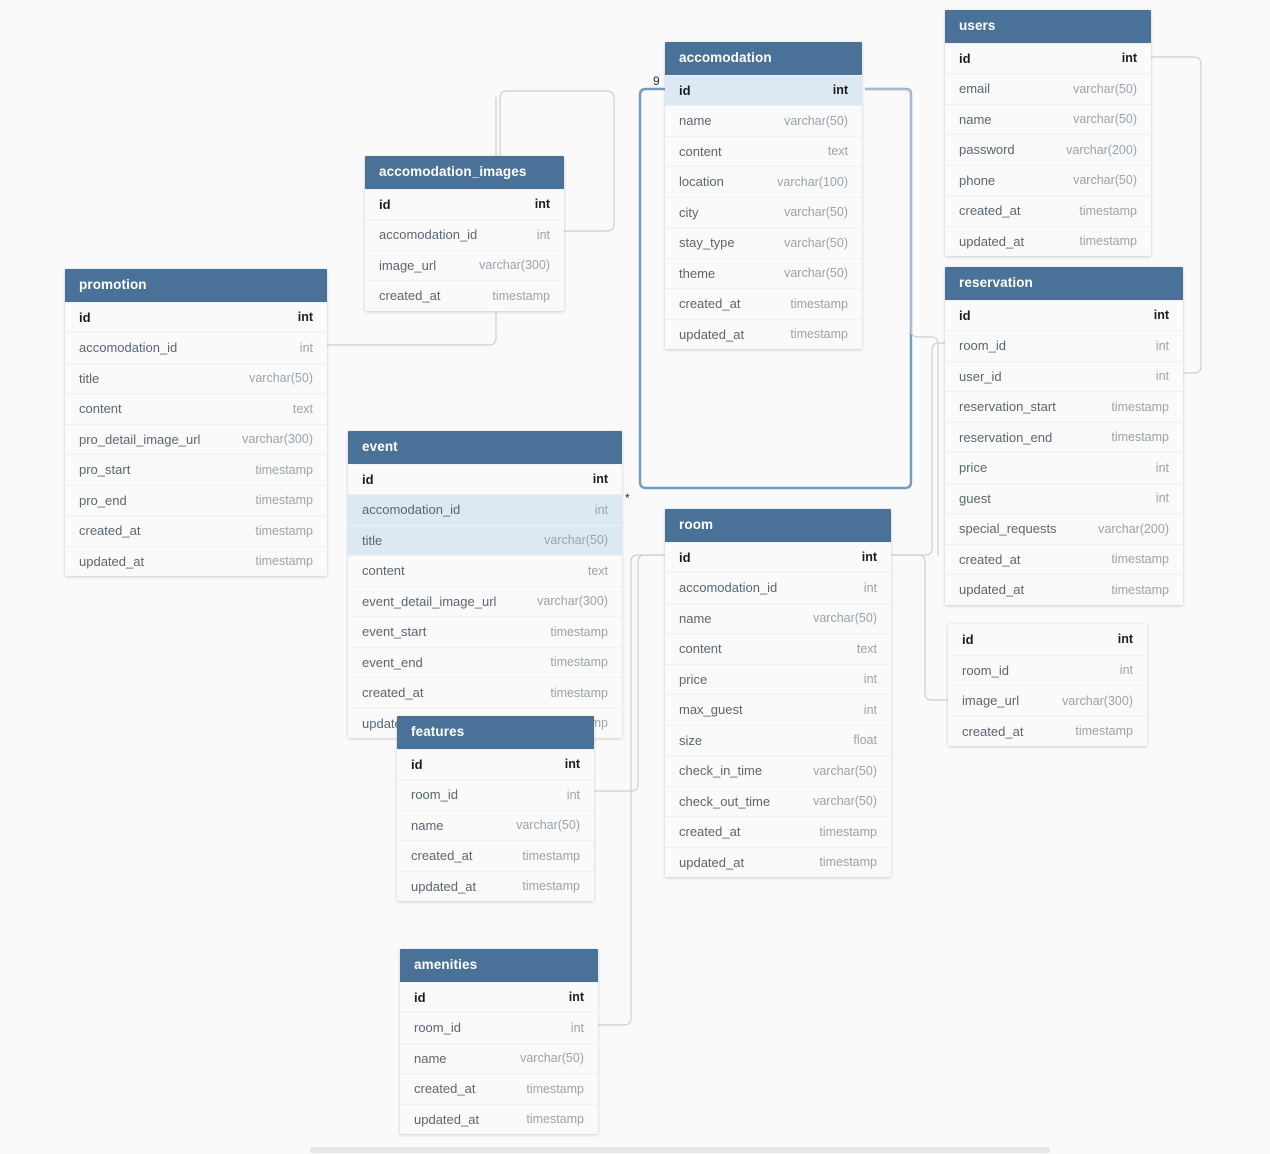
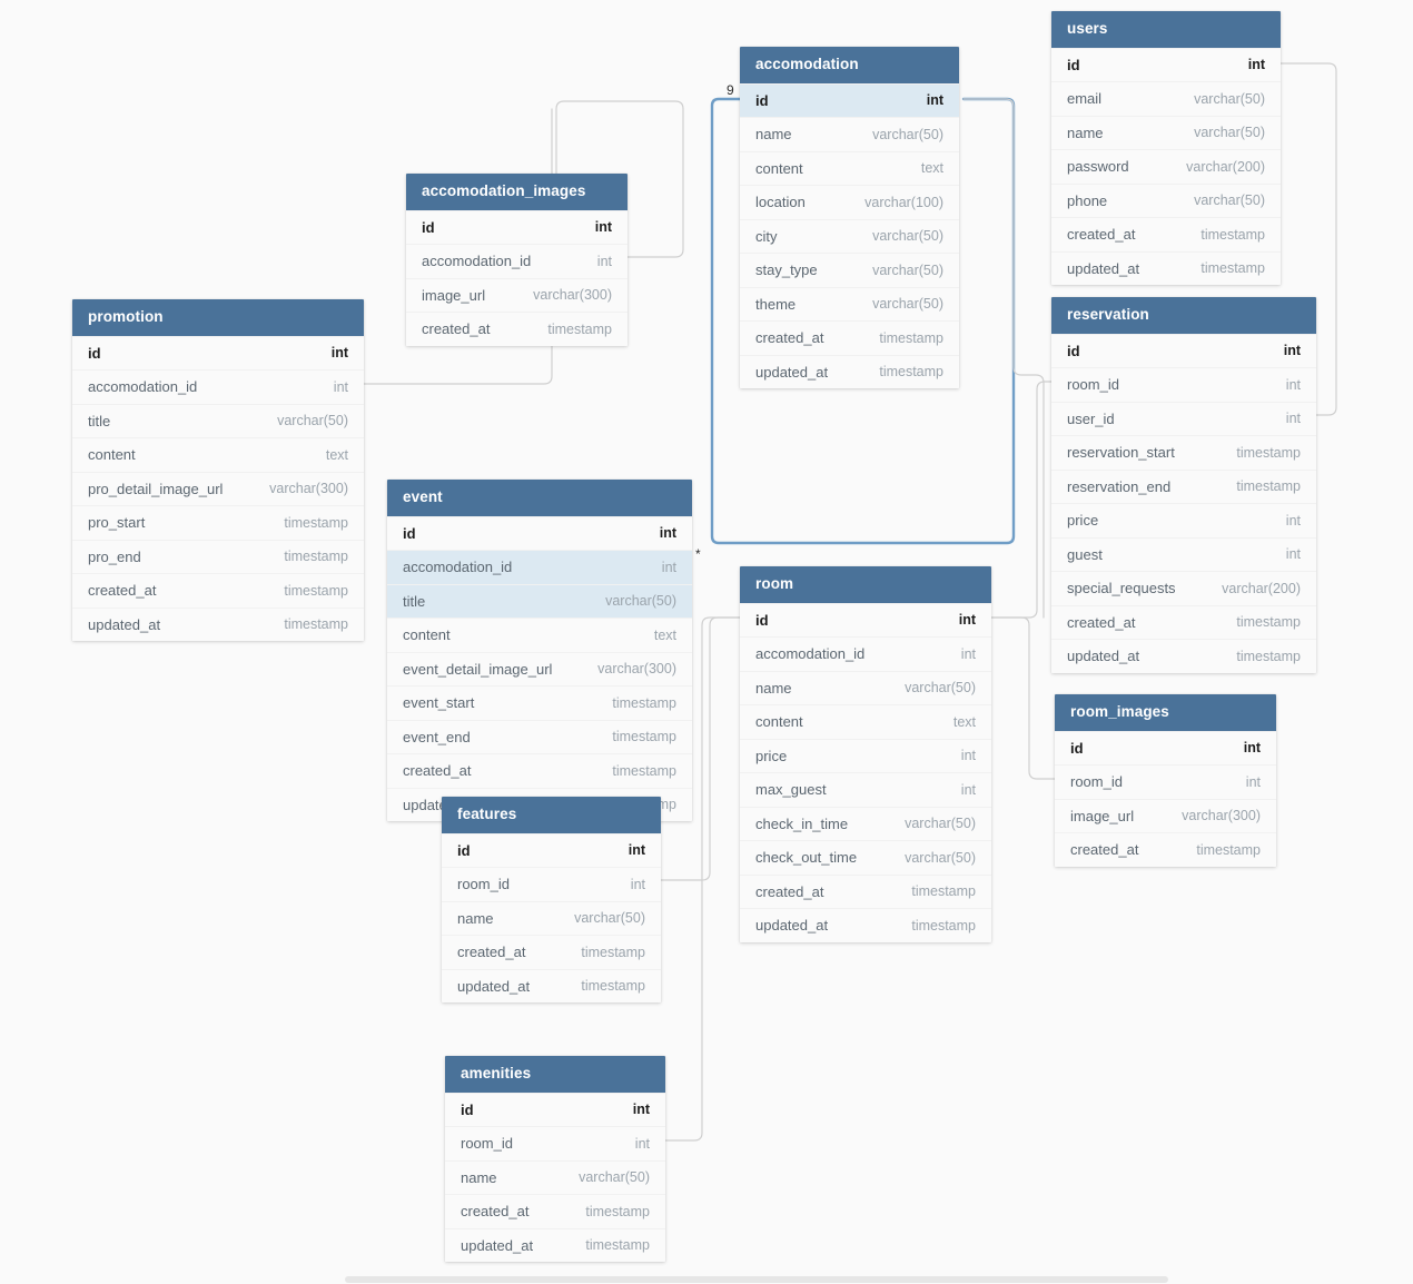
  users
  id
  int
  email
  varchar(50)
  name
  varchar(50)
  password
  varchar(200)
  phone
  varchar(50)
  created_at
  timestamp
  updated_at
  timestamp
  accomodation
  id
  int
  name
  varchar(50)
  content
  text
  location
  varchar(100)
  city
  varchar(50)
  stay_type
  varchar(50)
  theme
  varchar(50)
  created_at
  timestamp
  updated_at
  timestamp
  accomodation_images
  id
  int
  accomodation_id
  int
  image_url
  varchar(300)
  created_at
  timestamp
  reservation
  id
  int
  room_id
  int
  user_id
  int
  reservation_start
  timestamp
  reservation_end
  timestamp
  price
  int
  guest
  int
  special_requests
  varchar(200)
  created_at
  timestamp
  updated_at
  timestamp
  promotion
  id
  int
  accomodation_id
  int
  title
  varchar(50)
  content
  text
  pro_detail_image_url
  varchar(300)
  pro_start
  timestamp
  pro_end
  timestamp
  created_at
  timestamp
  updated_at
  timestamp
  event
  id
  int
  accomodation_id
  int
  title
  varchar(50)
  content
  text
  event_detail_image_url
  varchar(300)
  event_start
  timestamp
  event_end
  timestamp
  created_at
  timestamp
  room
  id
  int
  accomodation_id
  int
  name
  varchar(50)
  content
  text
  price
  int
  max_guest
  int
- size
- float
  check_in_time
  varchar(50)
  check_out_time
  varchar(50)
  created_at
  timestamp
  updated_at
  timestamp
  features
  id
  int
  room_id
  int
  name
  varchar(50)
  created_at
  timestamp
  updated_at
  timestamp
+ room_images
  id
  int
  room_id
  int
  image_url
  varchar(300)
  created_at
  timestamp
  amenities
  id
  int
  room_id
  int
  name
  varchar(50)
  created_at
  timestamp
  updated_at
  timestamp
  9
  *
